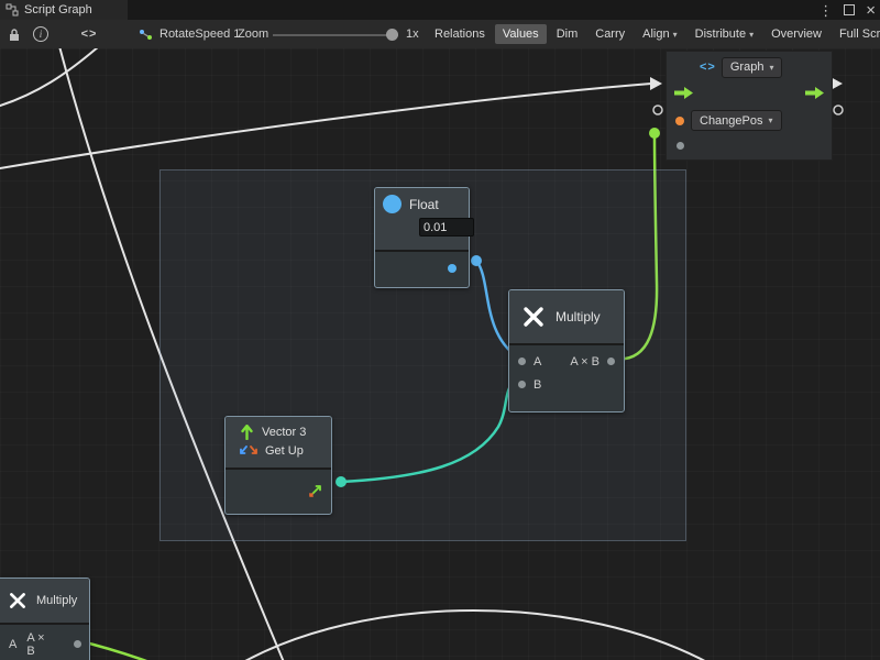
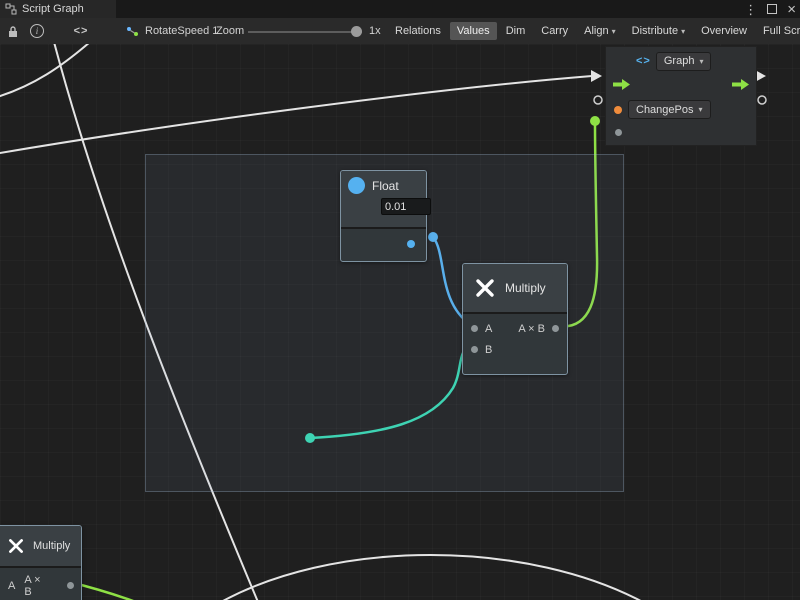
  Script Graph
  ⋮
  ×
  i
  <>
  RotateSpeed 1
  Zoom
  1x
  Relations
  Values
  Dim
  Carry
  Align
  ▾
  Distribute
  ▾
  Overview
  Full Scr
  Float
  0.01
  Multiply
  A
  A × B
  B
- Vector 3
- Get Up
  <>
  Graph
  ▾
  ChangePos
  ▾
  Multiply
  A
  A × B
